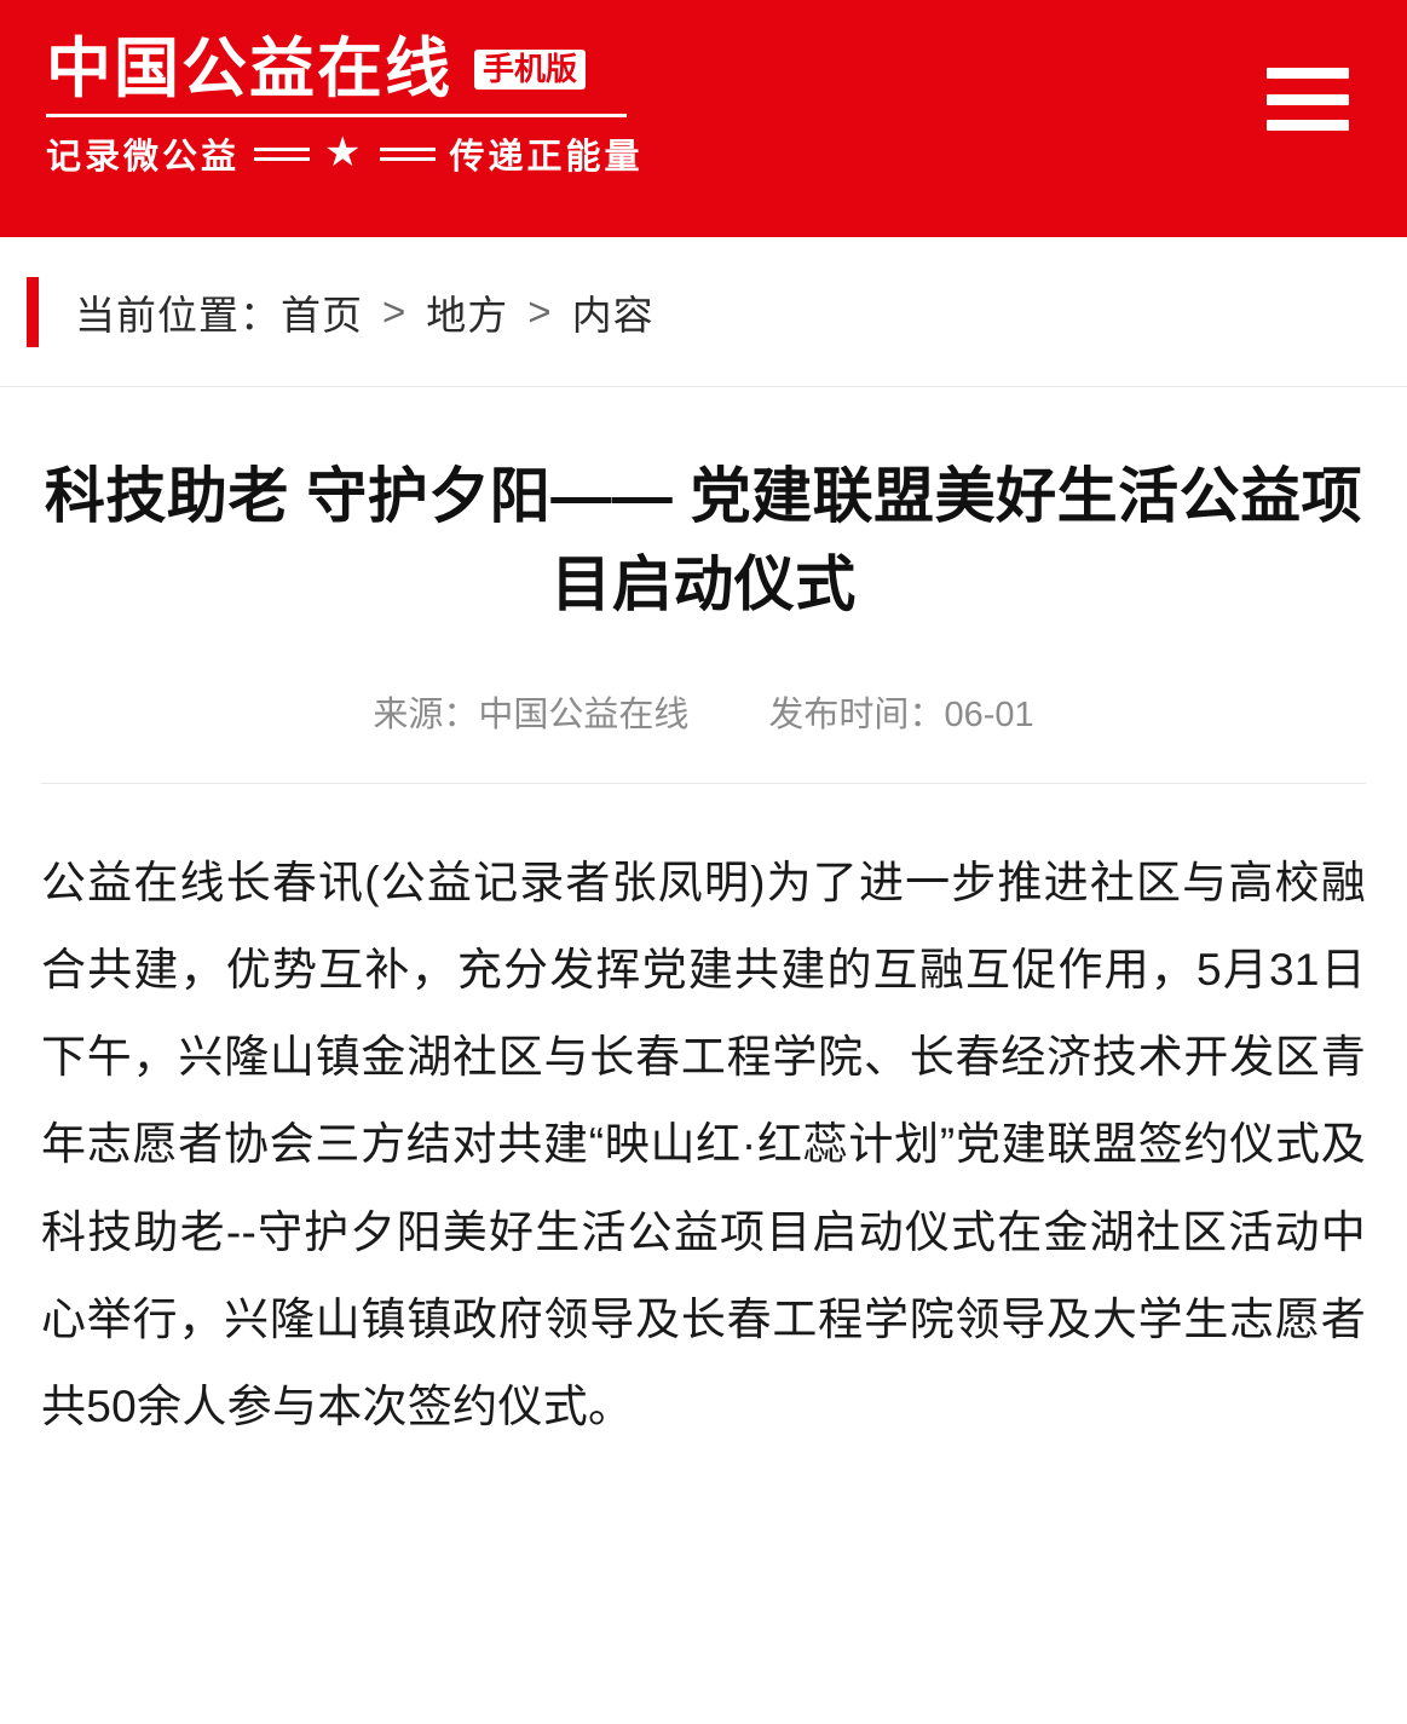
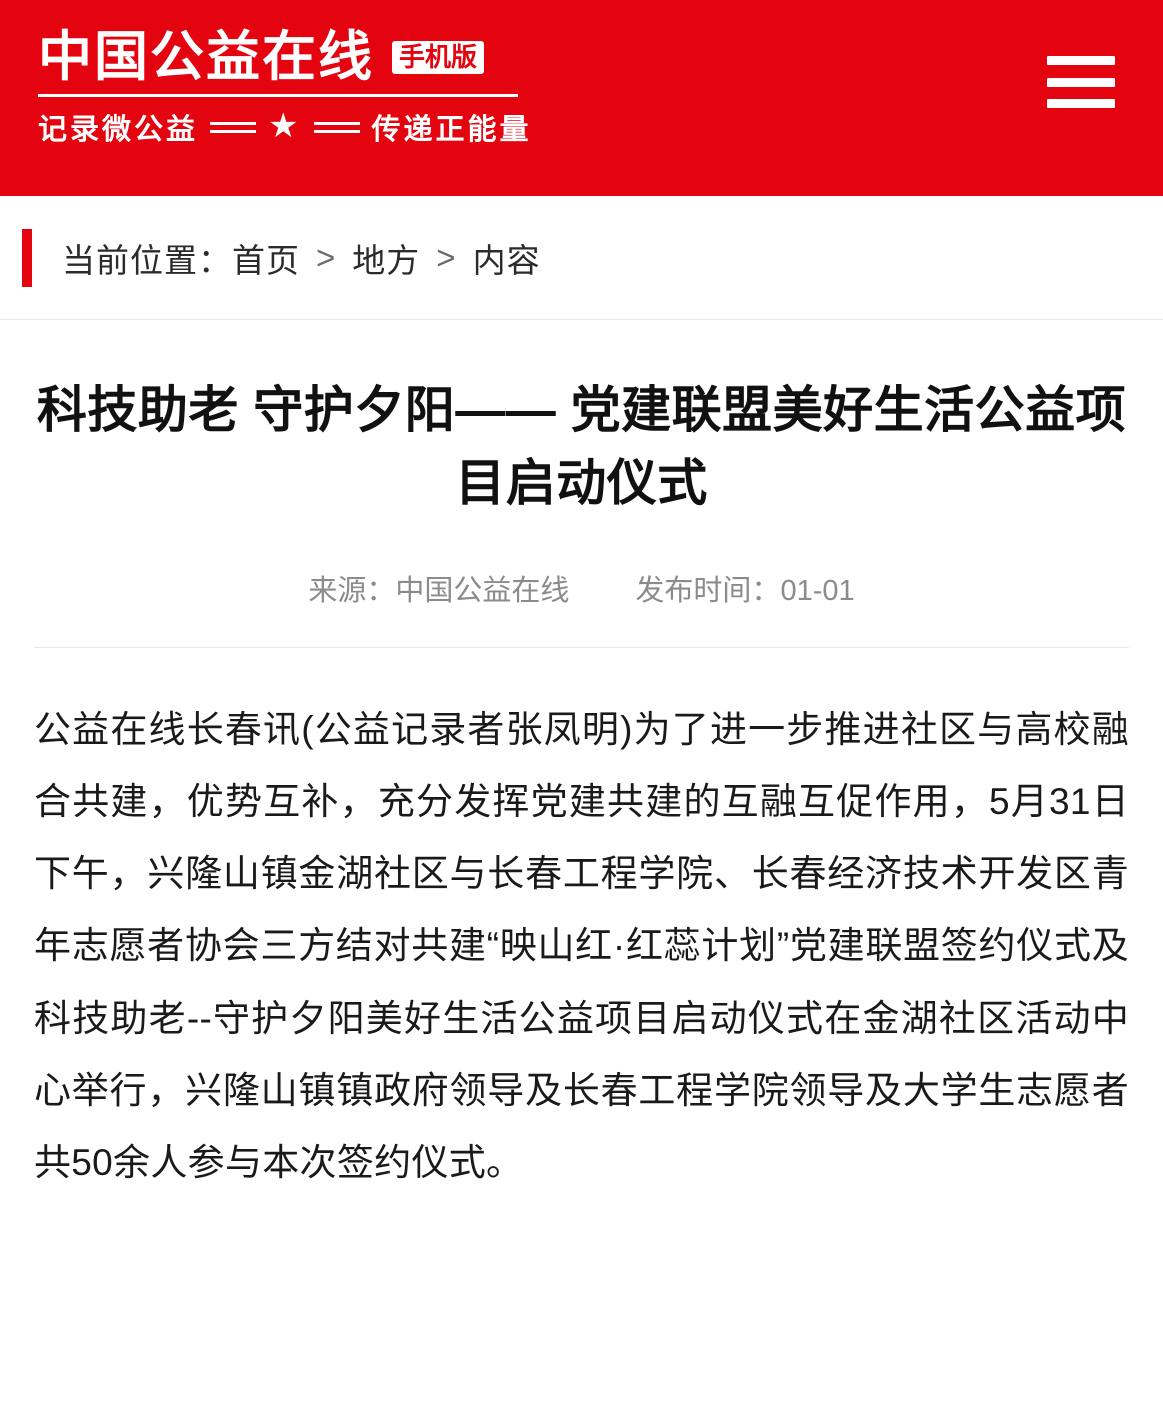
  中国公益在线
  手机版
  记录微公益
  ★
  传递正能量
  当前位置：
  首页
  >
  地方
  >
  内容
  科技助老 守护夕阳—— 党建联盟美好生活公益项目启动仪式
  来源：中国公益在线
- 发布时间：06-01
+ 发布时间：01-01
  公益在线长春讯(公益记录者张凤明)为了进一步推进社区与高校融合共建，优势互补，充分发挥党建共建的互融互促作用，5月31日下午，兴隆山镇金湖社区与长春工程学院、长春经济技术开发区青年志愿者协会三方结对共建“映山红·红蕊计划”党建联盟签约仪式及科技助老--守护夕阳美好生活公益项目启动仪式在金湖社区活动中心举行，兴隆山镇镇政府领导及长春工程学院领导及大学生志愿者共50余人参与本次签约仪式。
